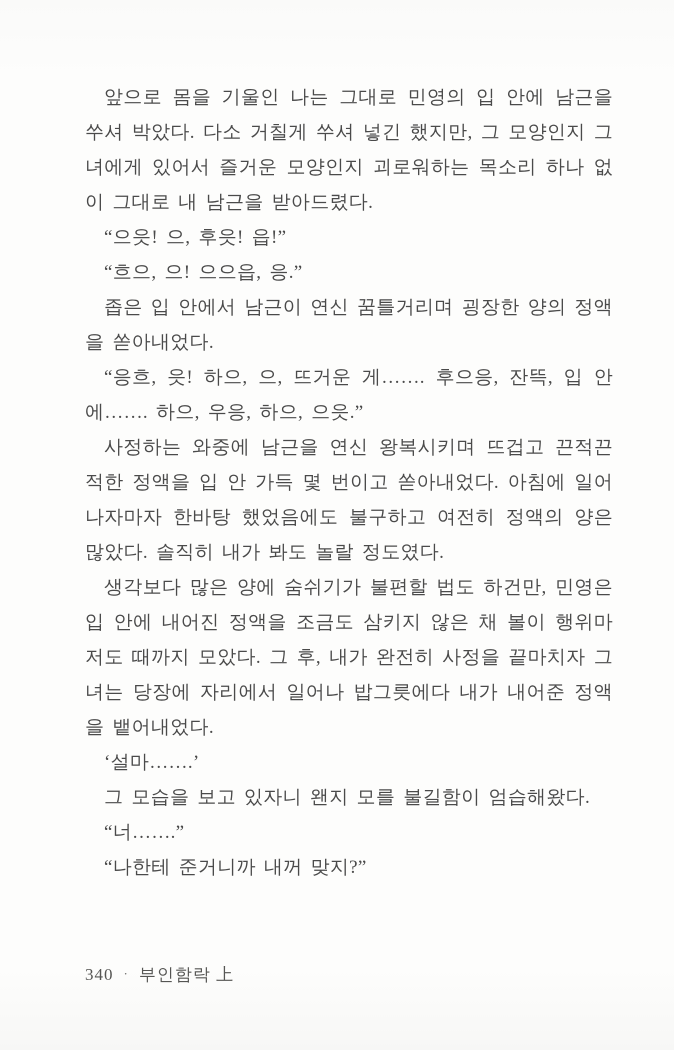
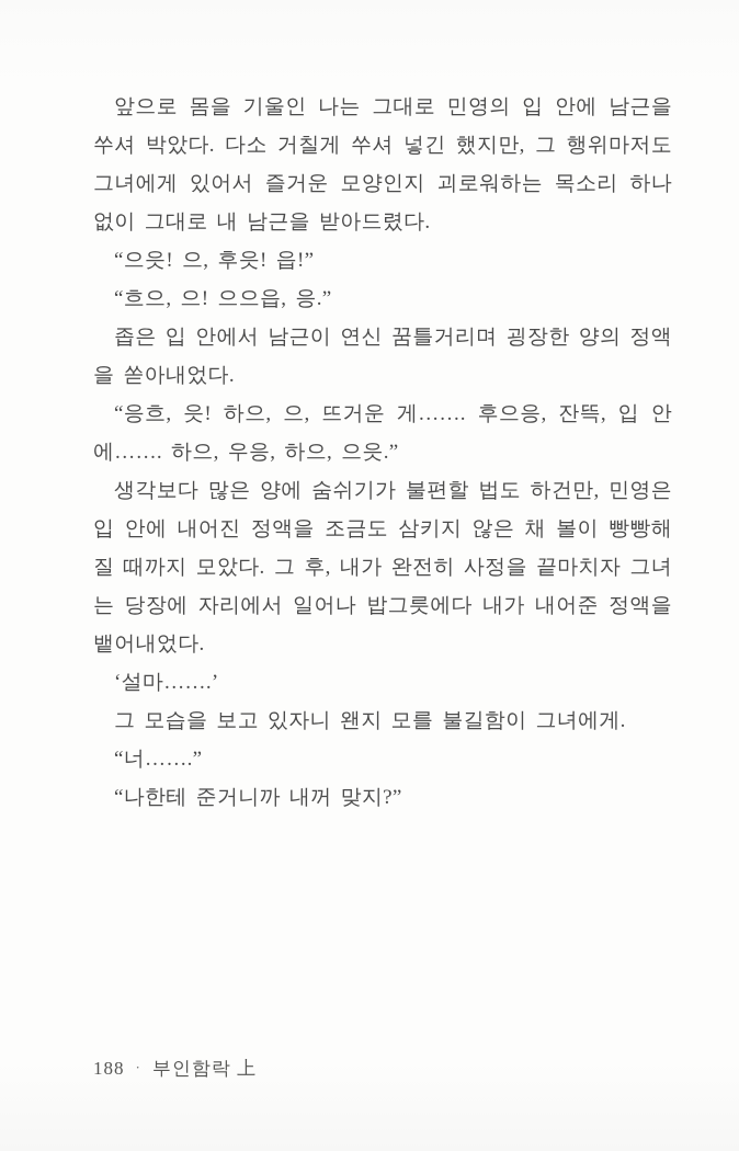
- 앞으로 몸을 기울인 나는 그대로 민영의 입 안에 남근을 쑤셔 박았다. 다소 거칠게 쑤셔 넣긴 했지만, 그 모양인지 그녀에게 있어서 즐거운 모양인지 괴로워하는 목소리 하나 없이 그대로 내 남근을 받아드렸다.
+ 앞으로 몸을 기울인 나는 그대로 민영의 입 안에 남근을 쑤셔 박았다. 다소 거칠게 쑤셔 넣긴 했지만, 그 행위마저도 그녀에게 있어서 즐거운 모양인지 괴로워하는 목소리 하나 없이 그대로 내 남근을 받아드렸다.
  “으읏! 으, 후읏! 읍!”
  “흐으, 으! 으으읍, 응.”
  좁은 입 안에서 남근이 연신 꿈틀거리며 굉장한 양의 정액을 쏟아내었다.
  “응흐, 읏! 하으, 으, 뜨거운 게……. 후으응, 잔뜩, 입 안에……. 하으, 우응, 하으, 으읏.”
- 사정하는 와중에 남근을 연신 왕복시키며 뜨겁고 끈적끈적한 정액을 입 안 가득 몇 번이고 쏟아내었다. 아침에 일어나자마자 한바탕 했었음에도 불구하고 여전히 정액의 양은 많았다. 솔직히 내가 봐도 놀랄 정도였다.
- 생각보다 많은 양에 숨쉬기가 불편할 법도 하건만, 민영은 입 안에 내어진 정액을 조금도 삼키지 않은 채 볼이 행위마저도 때까지 모았다. 그 후, 내가 완전히 사정을 끝마치자 그녀는 당장에 자리에서 일어나 밥그릇에다 내가 내어준 정액을 뱉어내었다.
+ 생각보다 많은 양에 숨쉬기가 불편할 법도 하건만, 민영은 입 안에 내어진 정액을 조금도 삼키지 않은 채 볼이 빵빵해질 때까지 모았다. 그 후, 내가 완전히 사정을 끝마치자 그녀는 당장에 자리에서 일어나 밥그릇에다 내가 내어준 정액을 뱉어내었다.
  ‘설마…….’
- 그 모습을 보고 있자니 왠지 모를 불길함이 엄습해왔다.
+ 그 모습을 보고 있자니 왠지 모를 불길함이 그녀에게.
  “너…….”
  “나한테 준거니까 내꺼 맞지?”
- 340 · 부인함락 上
+ 188 · 부인함락 上
